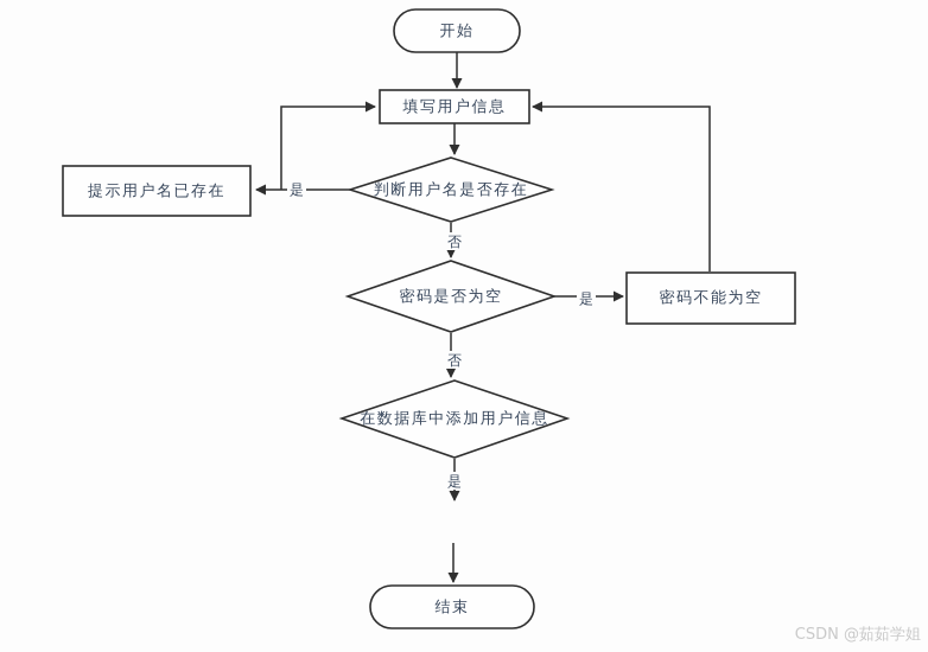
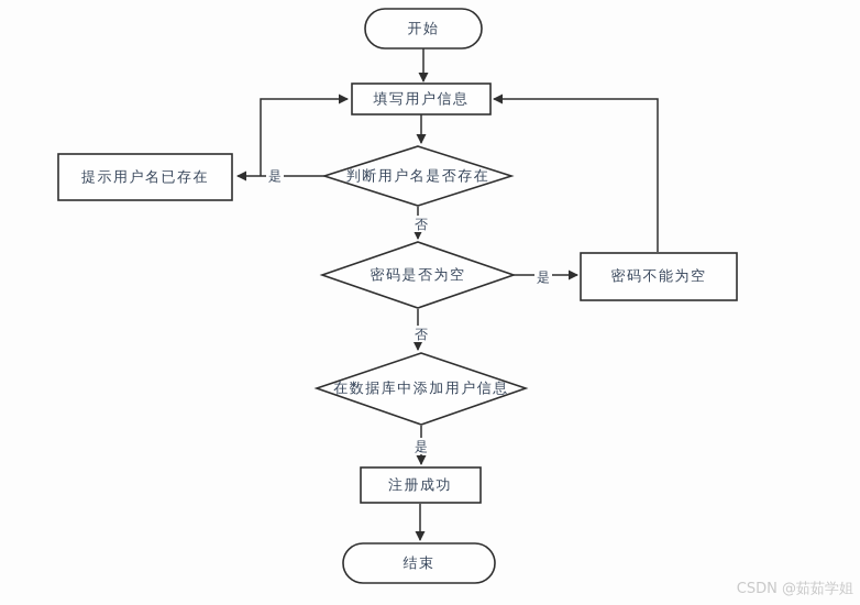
  是
  否
  是
  否
  是
  开始
  填写用户信息
  判断用户名是否存在
  提示用户名已存在
  密码是否为空
  密码不能为空
  在数据库中添加用户信息
+ 注册成功
  结束
  CSDN @茹茹学姐
